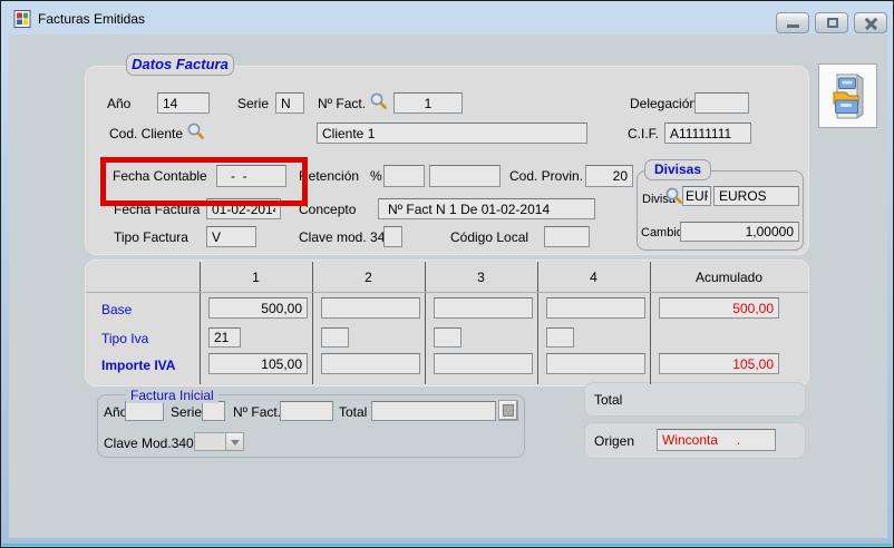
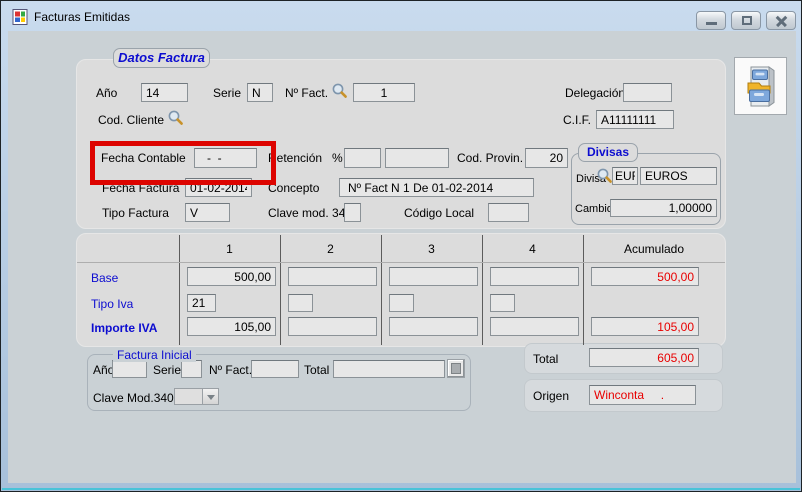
  Facturas Emitidas
  Datos Factura
  Año
  14
  Serie
  N
  Nº Fact.
  1
  Delegación
  Cod. Cliente
- Cliente 1
  C.I.F.
  A11111111
  Fecha Contable
  - -
  Retención
  %
  Cod. Provin.
  20
  Fecha Factura
  01-02-201
  Concepto
  Nº Fact N 1 De 01-02-2014
  Tipo Factura
  V
  Clave mod. 34
  Código Local
  Divisas
  Divis
  EUROS
  Cambi
  1,00000
  1
  2
  3
  4
  Acumulado
  Base
  500,00
  500,00
  Tipo Iva
  21
  Importe IVA
  105,00
  105,00
  Factura Inicial
  Serie
  Nº Fact
  Total
  Clave Mod.340
  Total
+ 605,00
  Origen
  Winconta .
